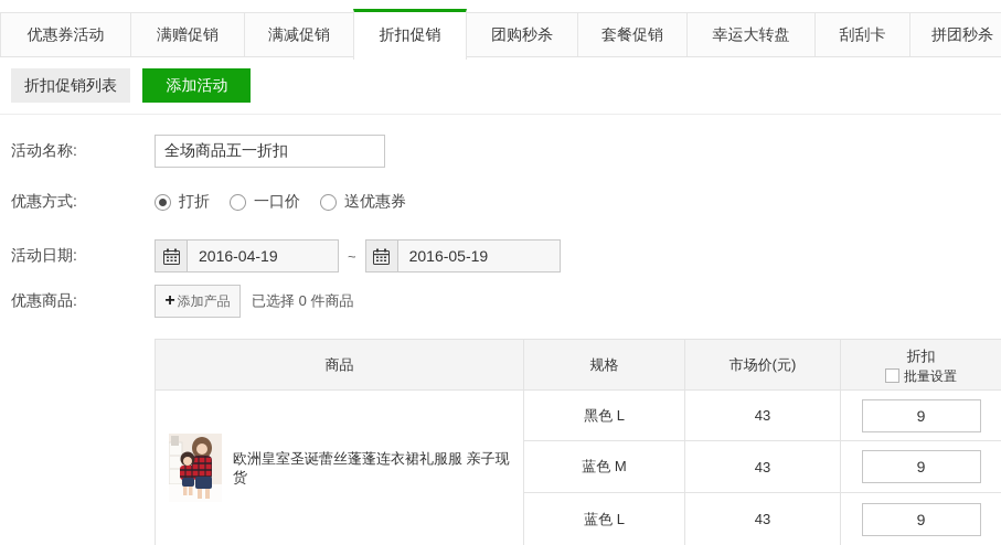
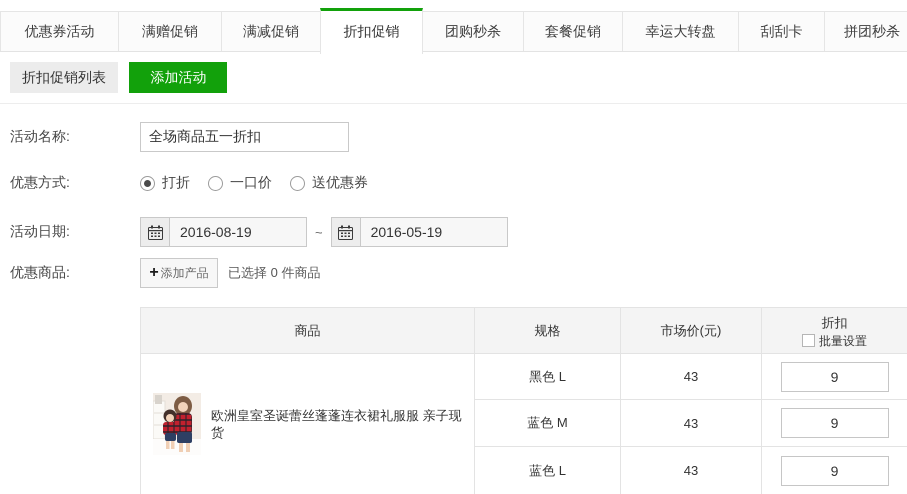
  优惠券活动
  满赠促销
  满减促销
  折扣促销
  团购秒杀
  套餐促销
  幸运大转盘
  刮刮卡
  拼团秒杀
  折扣促销列表 添加活动
  活动名称:
  全场商品五一折扣
  优惠方式:
  打折
  一口价
  送优惠券
  活动日期:
- 2016-04-19
+ 2016-08-19
  ~
  2016-05-19
  优惠商品:
  +
  添加产品
  已选择 0 件商品
  商品	规格	市场价(元)	折扣 批量设置
  欧洲皇室圣诞蕾丝蓬蓬连衣裙礼服服 亲子现货	黑色 L	43	9
  蓝色 M	43	9
  蓝色 L	43	9
